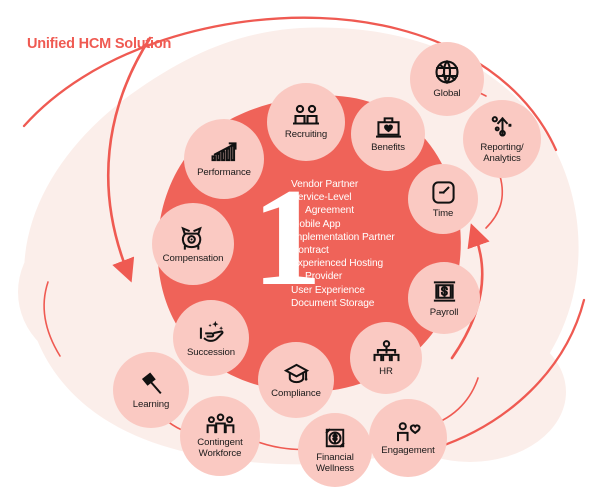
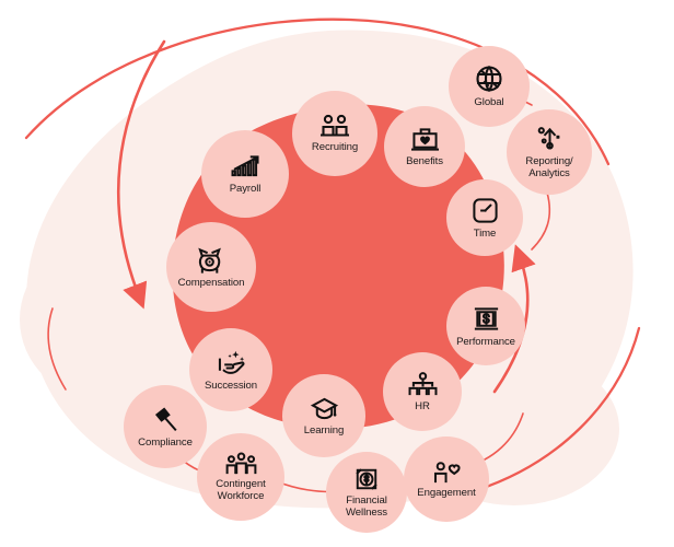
- Unified HCM Solution
- 1
- Vendor Partner
- Service-Level
- Agreement
- Mobile App
- Implementation Partner
- Contract
- Experienced Hosting
- Provider
- User Experience
- Document Storage
  Recruiting
  Benefits
  Global
  Reporting/
  Analytics
  Time
- Payroll
+ Performance
  Engagement
  HR
  Financial
  Wellness
- Compliance
+ Learning
  Contingent
  Workforce
- Learning
+ Compliance
  Succession
  Compensation
- Performance
+ Payroll
